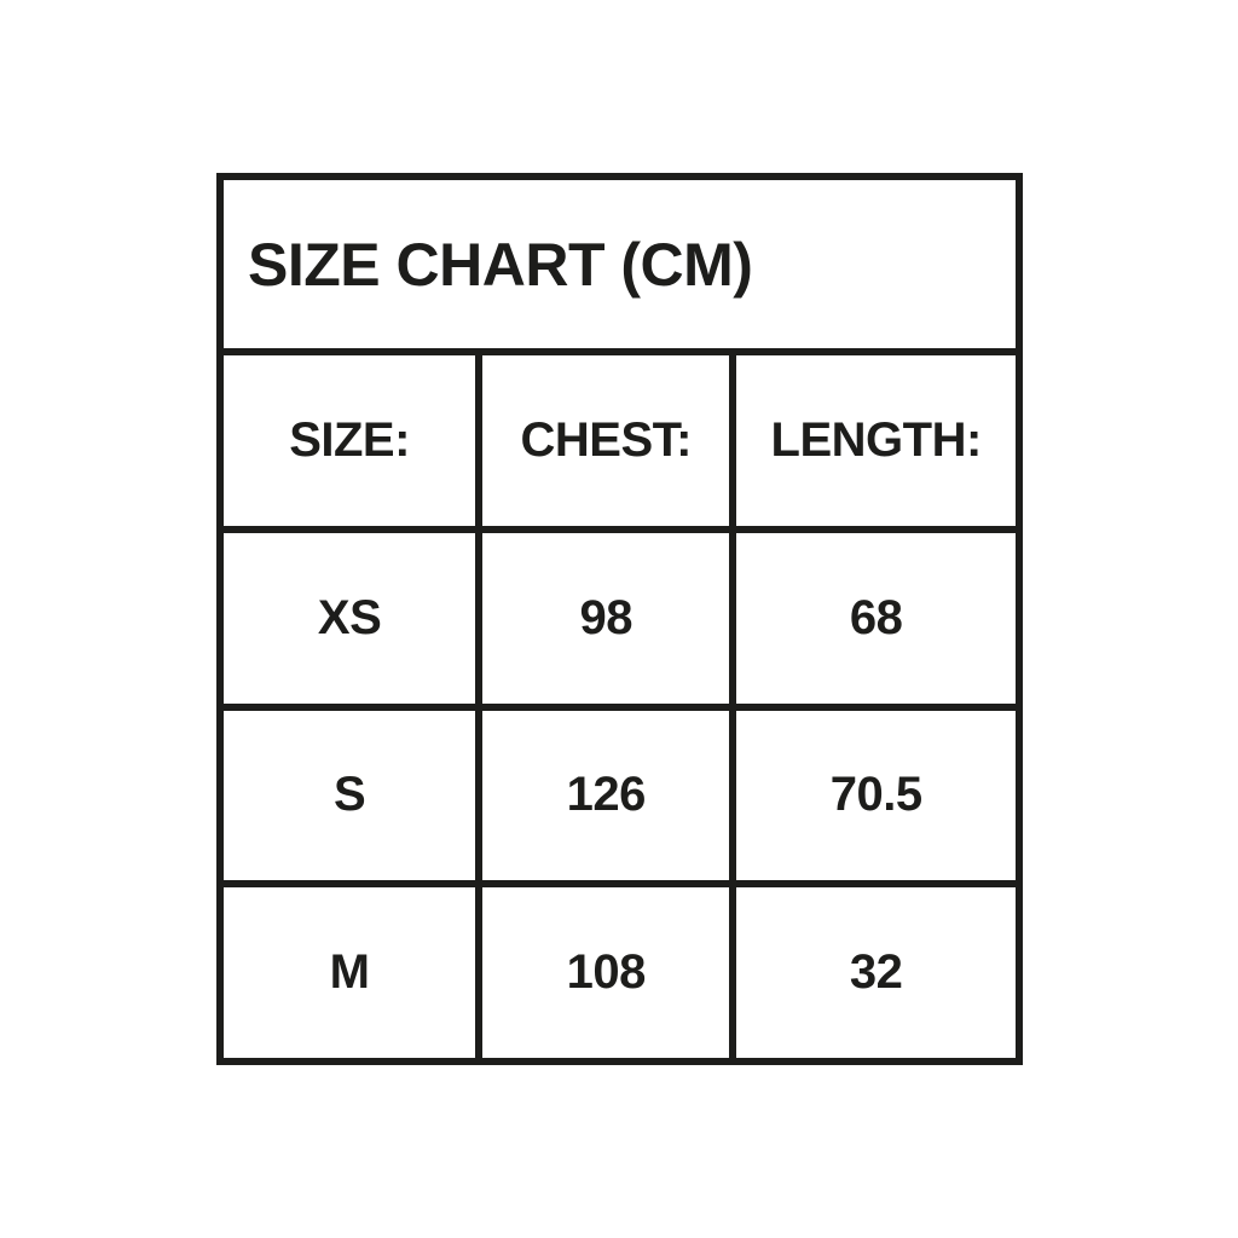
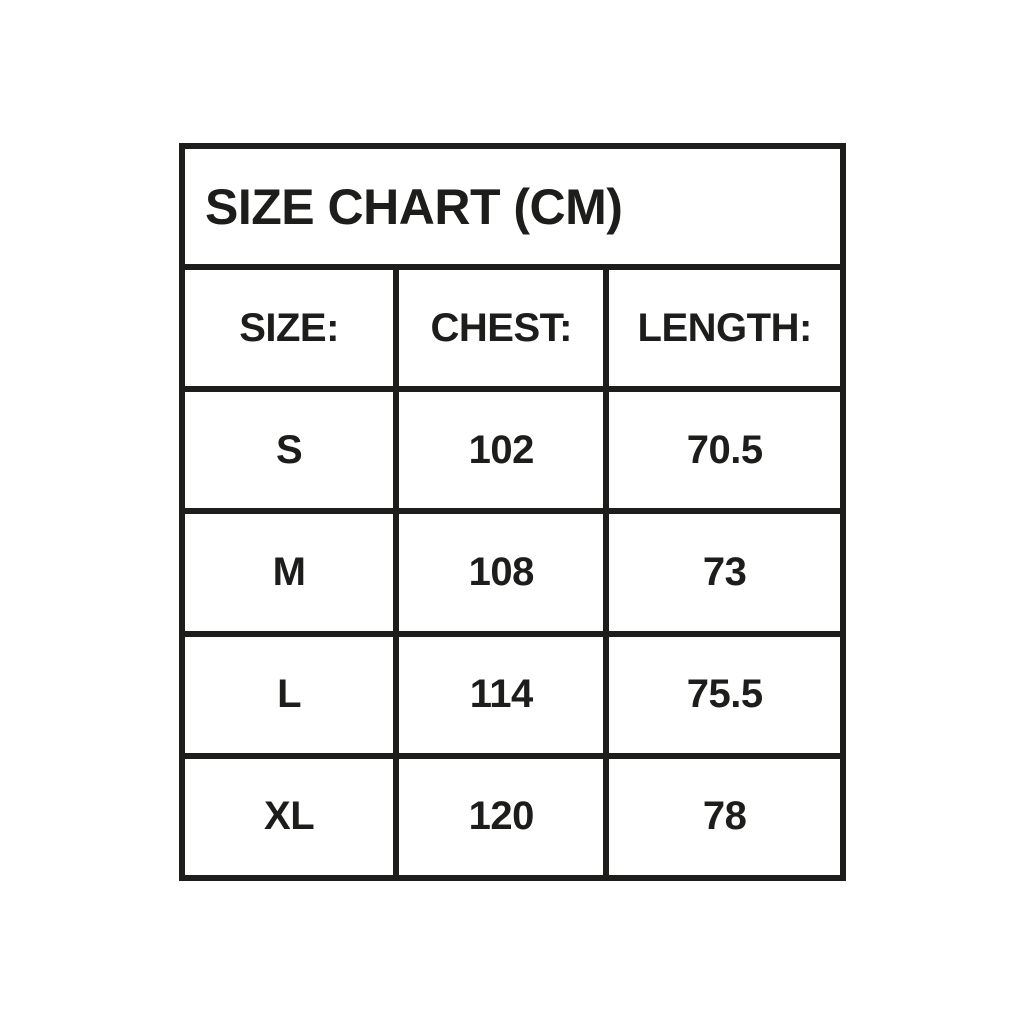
  SIZE CHART (CM)
  SIZE:	CHEST:	LENGTH:
- XS	98	68
- S	126	70.5
+ S	102	70.5
- M	108	32
+ M	108	73
+ L	114	75.5
+ XL	120	78
